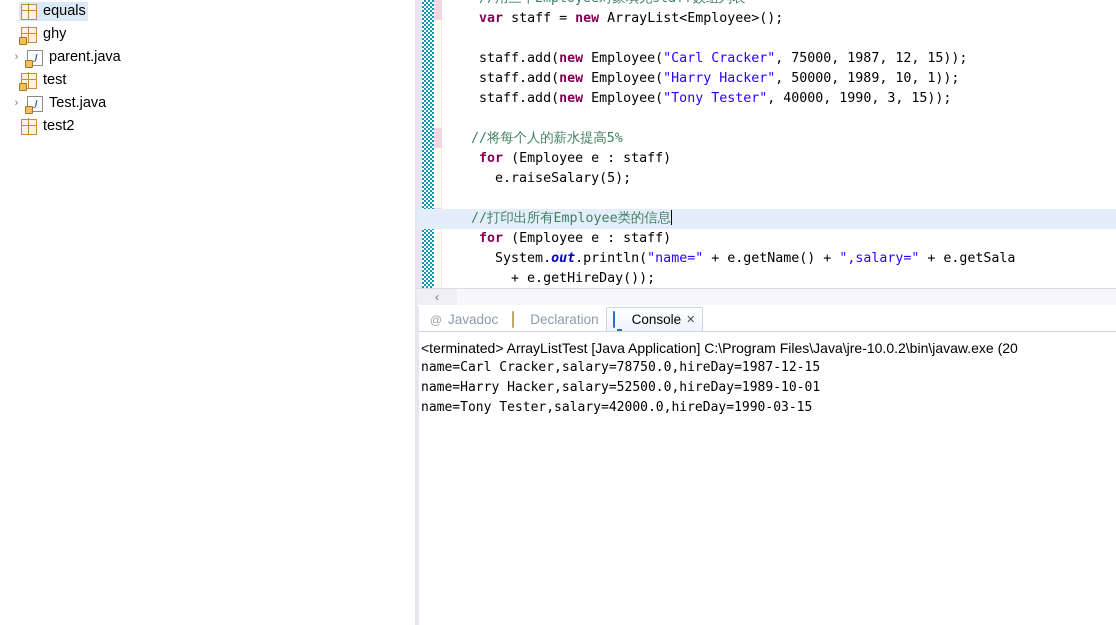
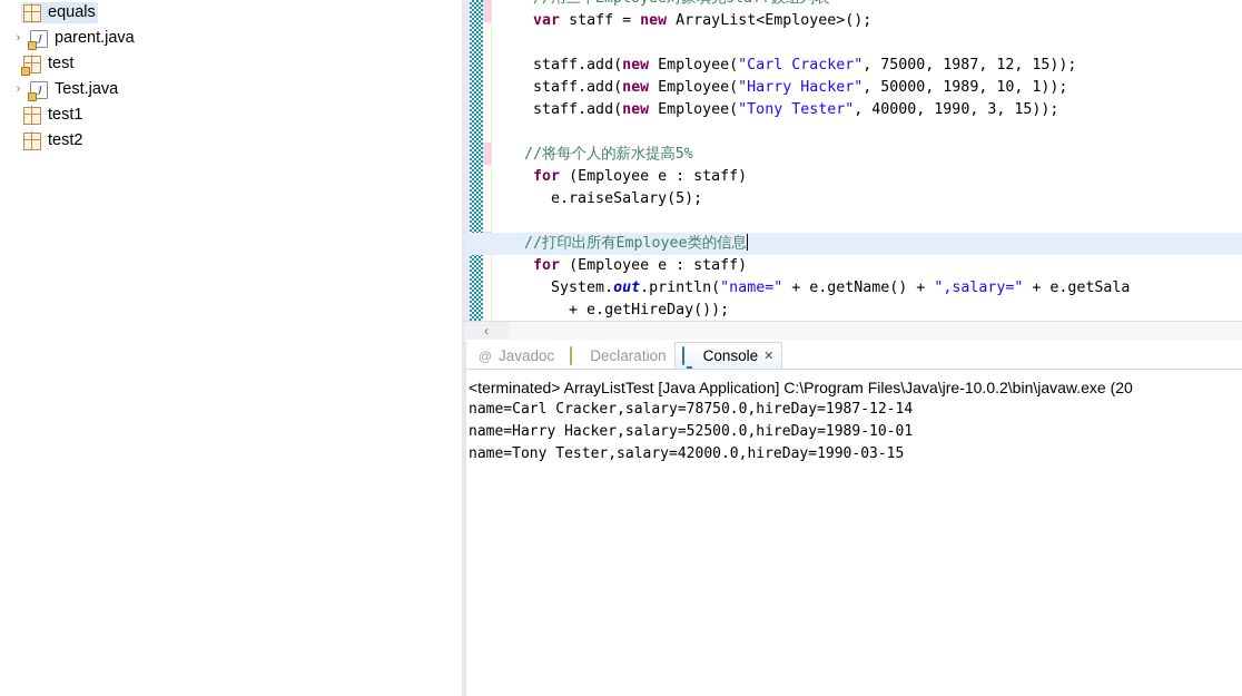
  equals
- ghy
  ›
  J
  parent.java
  test
  ›
  J
  Test.java
+ test1
  test2
  var staff = new ArrayList<Employee>();
  staff.add(new Employee("Carl Cracker", 75000, 1987, 12, 15));
  staff.add(new Employee("Harry Hacker", 50000, 1989, 10, 1));
  staff.add(new Employee("Tony Tester", 40000, 1990, 3, 15));
  //将每个人的薪水提高5%
  for (Employee e : staff)
  e.raiseSalary(5);
  //打印出所有Employee类的信息
  for (Employee e : staff)
  System.out.println("name=" + e.getName() + ",salary=" + e.getSala
  + e.getHireDay());
  ‹
  @
  Javadoc
  Declaration
  Console
  ✕
  <terminated> ArrayListTest [Java Application] C:\Program Files\Java\jre-10.0.2\bin\javaw.exe (20
- name=Carl Cracker,salary=78750.0,hireDay=1987-12-15
+ name=Carl Cracker,salary=78750.0,hireDay=1987-12-14
  name=Harry Hacker,salary=52500.0,hireDay=1989-10-01
  name=Tony Tester,salary=42000.0,hireDay=1990-03-15
